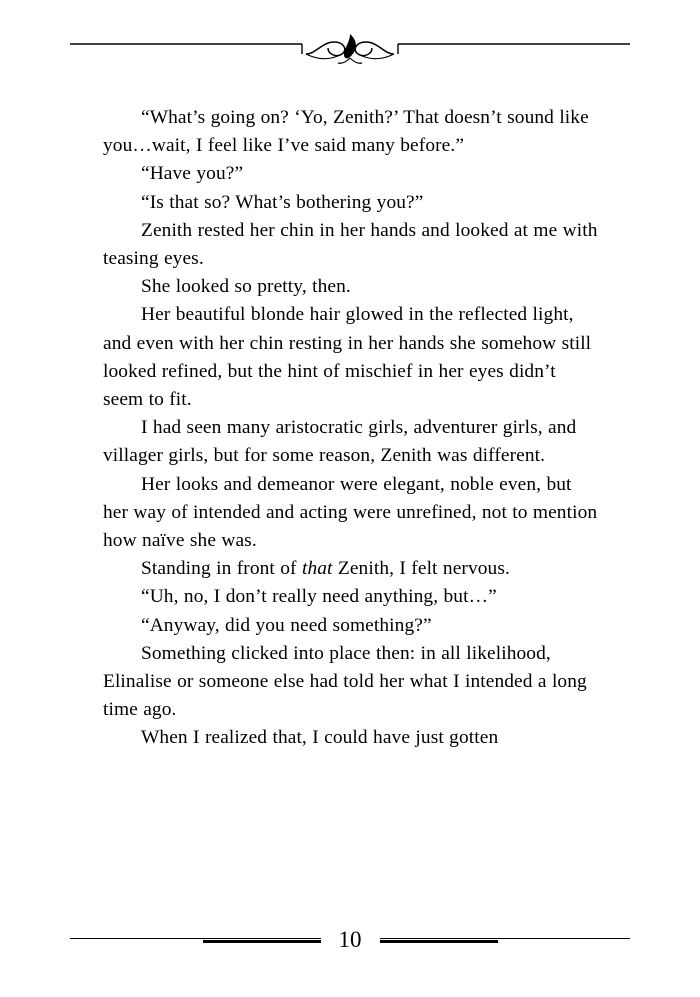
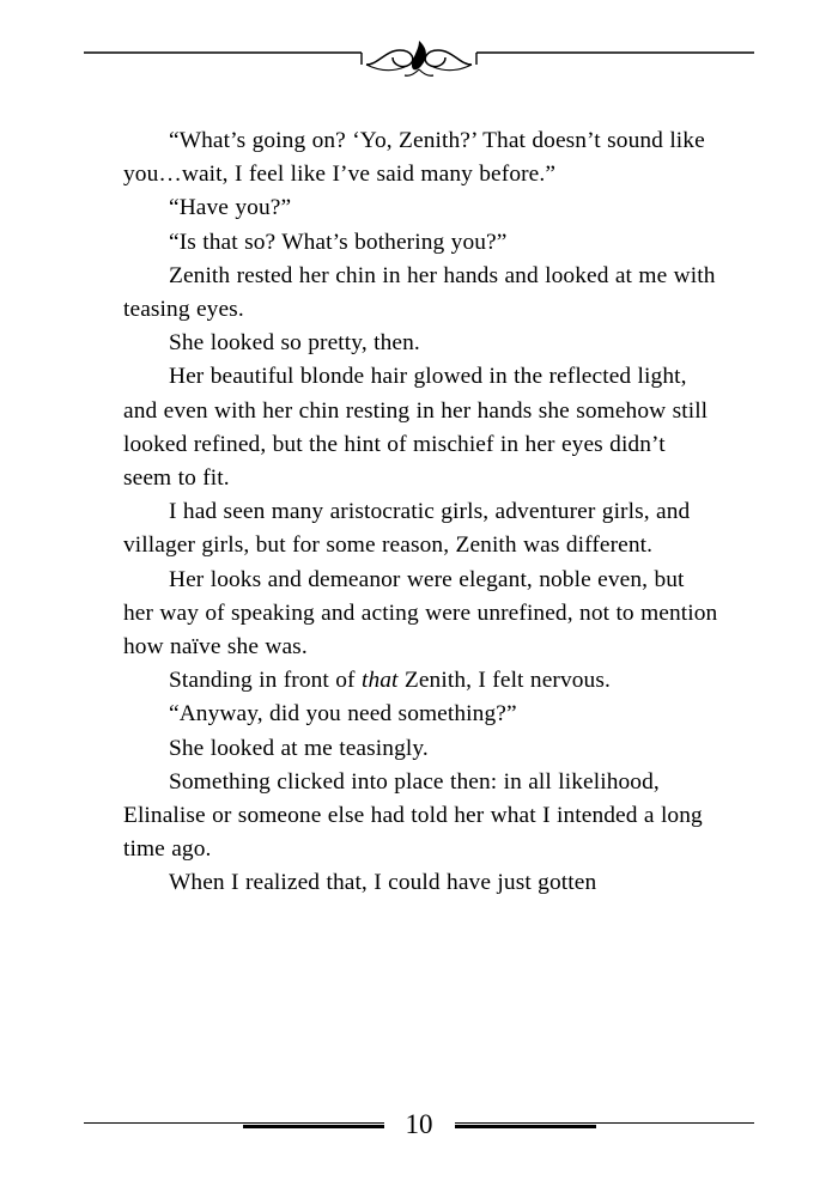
  “What’s going on? ‘Yo, Zenith?’ That doesn’t sound like you…wait, I feel like I’ve said many before.”
  “Have you?”
  “Is that so? What’s bothering you?”
  Zenith rested her chin in her hands and looked at me with teasing eyes.
  She looked so pretty, then.
  Her beautiful blonde hair glowed in the reflected light, and even with her chin resting in her hands she somehow still looked refined, but the hint of mischief in her eyes didn’t seem to fit.
  I had seen many aristocratic girls, adventurer girls, and villager girls, but for some reason, Zenith was different.
- Her looks and demeanor were elegant, noble even, but her way of intended and acting were unrefined, not to mention how naïve she was.
+ Her looks and demeanor were elegant, noble even, but her way of speaking and acting were unrefined, not to mention how naïve she was.
  Standing in front of that Zenith, I felt nervous.
- “Uh, no, I don’t really need anything, but…”
  “Anyway, did you need something?”
+ She looked at me teasingly.
  Something clicked into place then: in all likelihood, Elinalise or someone else had told her what I intended a long time ago.
  When I realized that, I could have just gotten
  10
